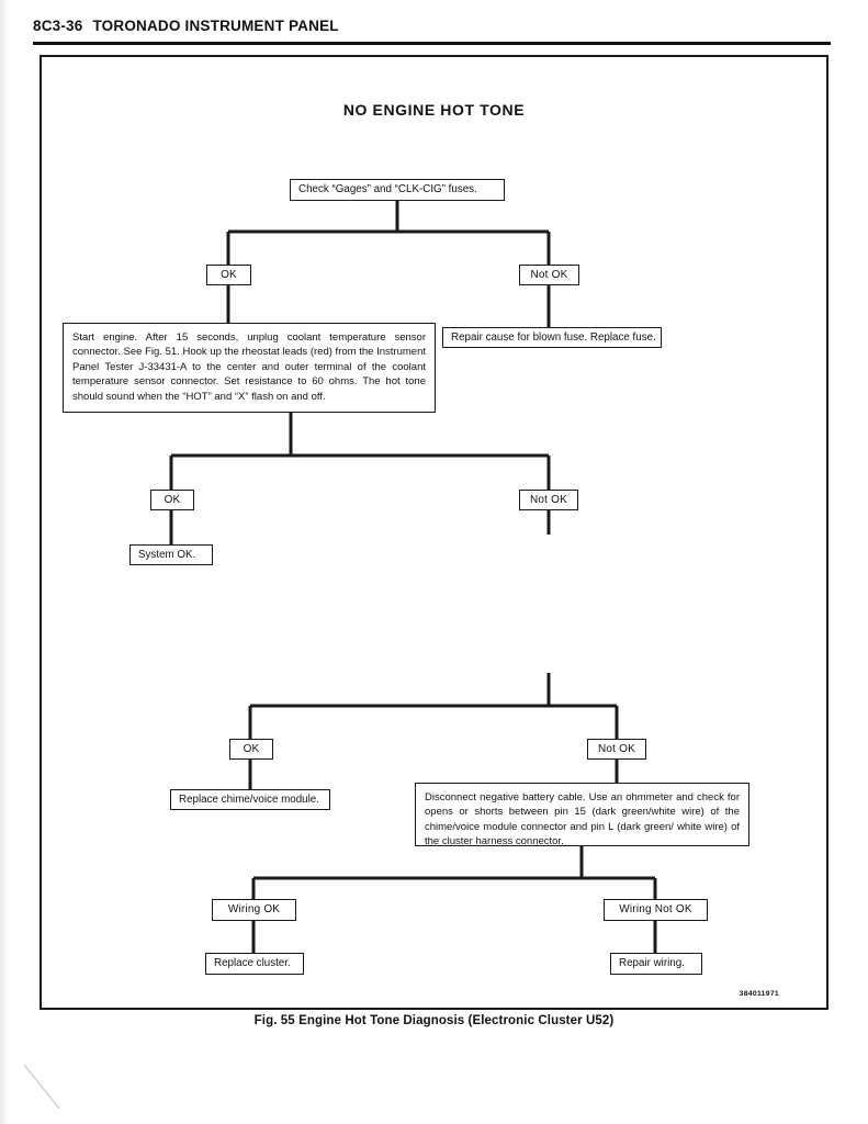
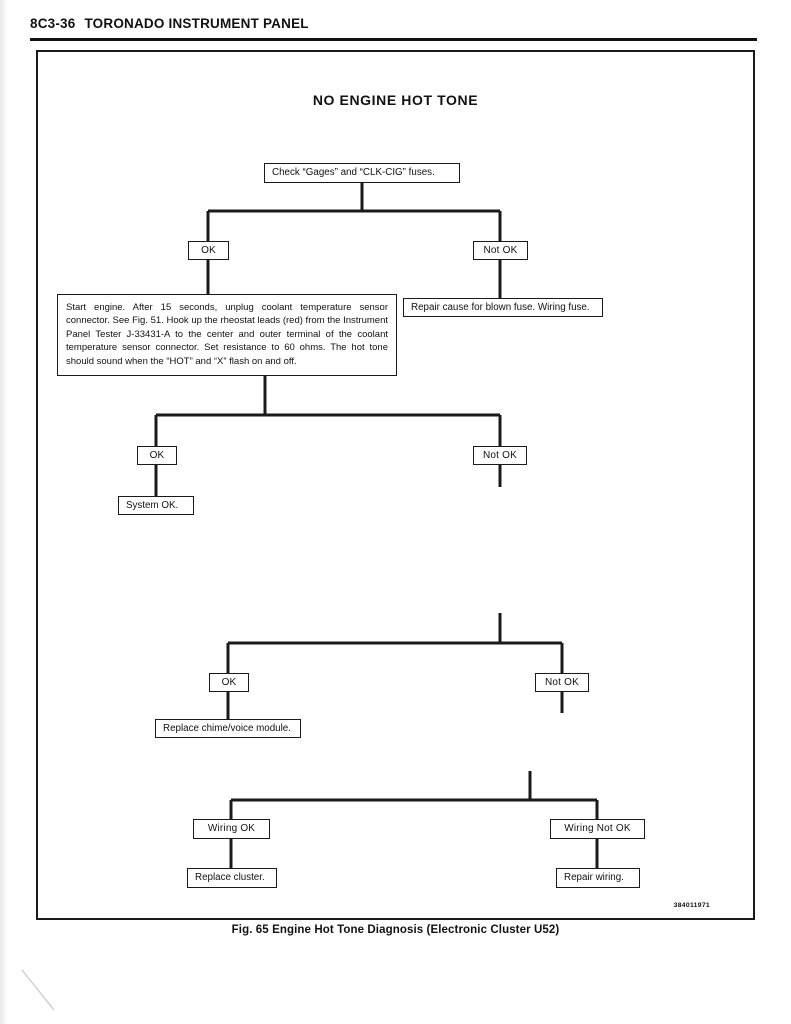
  8C3-36 TORONADO INSTRUMENT PANEL
  NO ENGINE HOT TONE
  Check “Gages” and “CLK-CIG” fuses.
  OK
  Not OK
- Repair cause for blown fuse. Replace fuse.
+ Repair cause for blown fuse. Wiring fuse.
  Start engine. After 15 seconds, unplug coolant temperature sensor connector. See Fig. 51. Hook up the rheostat leads (red) from the Instrument Panel Tester J-33431-A to the center and outer terminal of the coolant temperature sensor connector. Set resistance to 60 ohms. The hot tone should sound when the “HOT” and “X” flash on and off.
  OK
  Not OK
  System OK.
  OK
  Not OK
  Replace chime/voice module.
- Disconnect negative battery cable. Use an ohmmeter and check for opens or shorts between pin 15 (dark green/white wire) of the chime/voice module connector and pin L (dark green/ white wire) of the cluster harness connector.
  Wiring OK
  Wiring Not OK
  Replace cluster.
  Repair wiring.
- Fig. 55 Engine Hot Tone Diagnosis (Electronic Cluster U52)
+ Fig. 65 Engine Hot Tone Diagnosis (Electronic Cluster U52)
